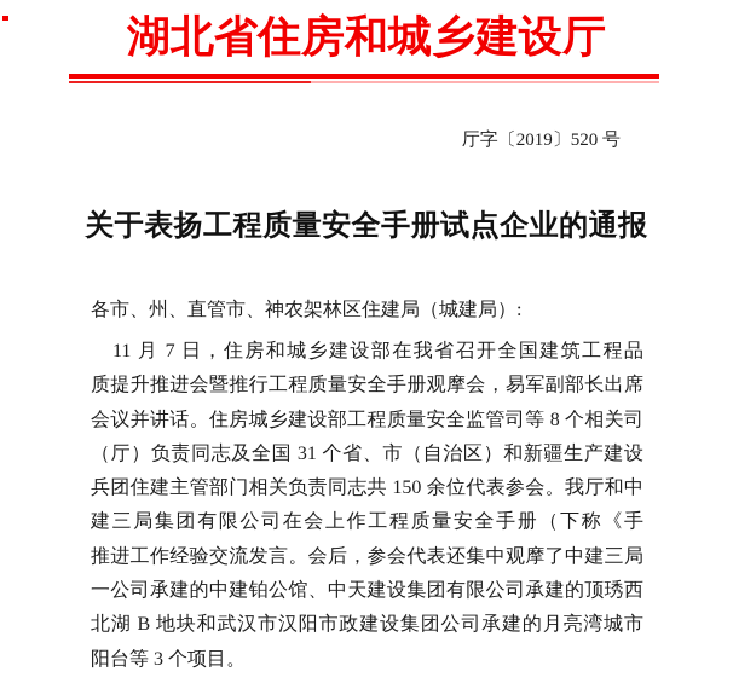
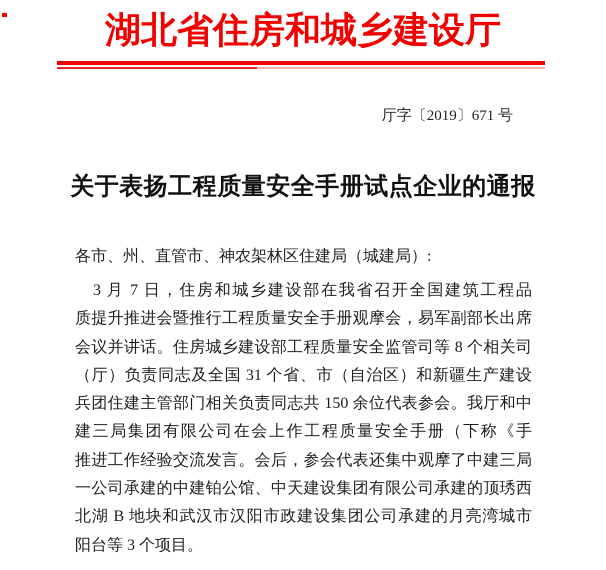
  湖北省住房和城乡建设厅
- 厅字〔2019〕520 号
+ 厅字〔2019〕671 号
  关于表扬工程质量安全手册试点企业的通报
  各市、州、直管市、神农架林区住建局（城建局）:
- 11 月 7 日，住房和城乡建设部在我省召开全国建筑工程品
+ 3 月 7 日，住房和城乡建设部在我省召开全国建筑工程品
  质提升推进会暨推行工程质量安全手册观摩会，易军副部长出席
  会议并讲话。住房城乡建设部工程质量安全监管司等 8 个相关司
  （厅）负责同志及全国 31 个省、市（自治区）和新疆生产建设
  兵团住建主管部门相关负责同志共 150 余位代表参会。我厅和中
  建三局集团有限公司在会上作工程质量安全手册（下称《手
  推进工作经验交流发言。会后，参会代表还集中观摩了中建三局
  一公司承建的中建铂公馆、中天建设集团有限公司承建的顶琇西
  北湖 B 地块和武汉市汉阳市政建设集团公司承建的月亮湾城市
  阳台等 3 个项目。
